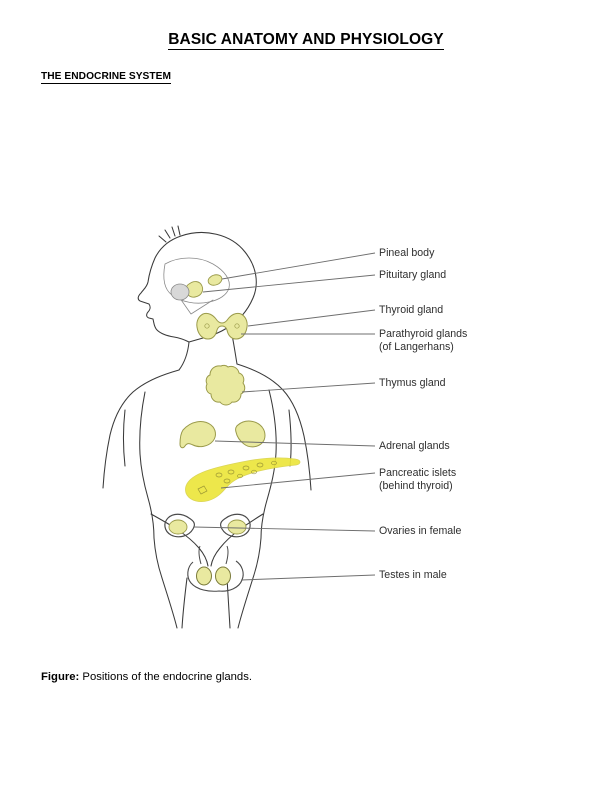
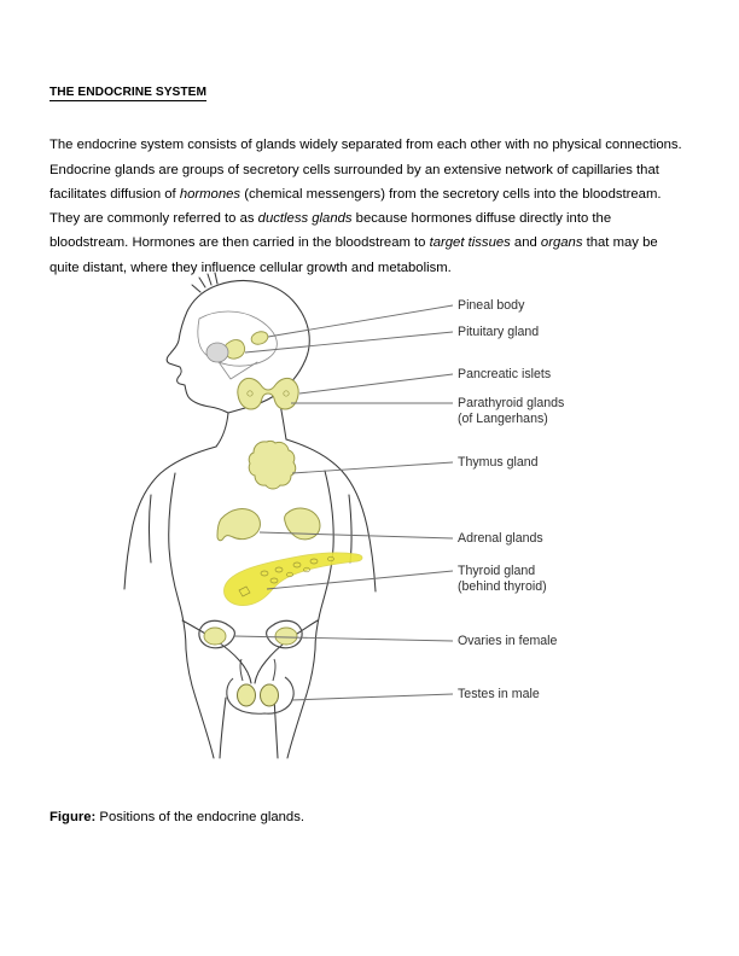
- BASIC ANATOMY AND PHYSIOLOGY
  THE ENDOCRINE SYSTEM
+ The endocrine system consists of glands widely separated from each other with no physical connections. Endocrine glands are groups of secretory cells surrounded by an extensive network of capillaries that facilitates diffusion of hormones (chemical messengers) from the secretory cells into the bloodstream. They are commonly referred to as ductless glands because hormones diffuse directly into the bloodstream. Hormones are then carried in the bloodstream to target tissues and organs that may be quite distant, where they influence cellular growth and metabolism.
  Pineal body
  Pituitary gland
- Thyroid gland
+ Pancreatic islets
  Parathyroid glands
  (of Langerhans)
  Thymus gland
  Adrenal glands
- Pancreatic islets
+ Thyroid gland
  (behind thyroid)
  Ovaries in female
  Testes in male
  Figure: Positions of the endocrine glands.
